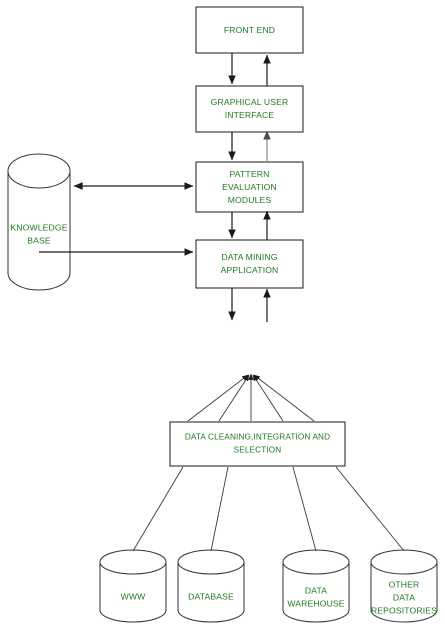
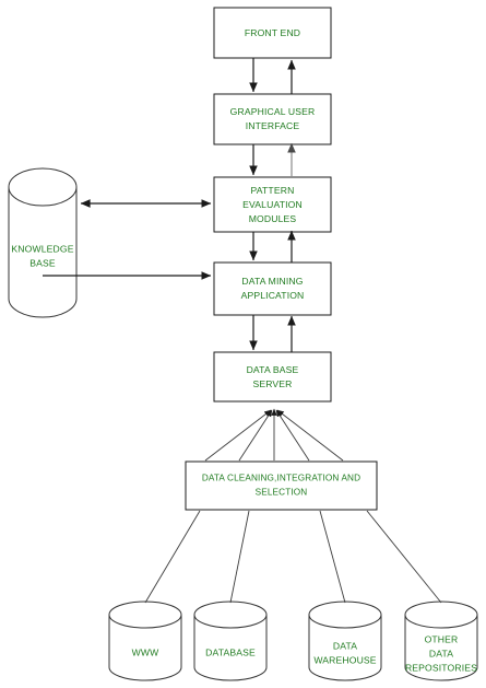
  FRONT END
  GRAPHICAL USER
  INTERFACE
  PATTERN
  EVALUATION
  MODULES
  DATA MINING
  APPLICATION
+ DATA BASE
+ SERVER
  DATA CLEANING,INTEGRATION AND
  SELECTION
  KNOWLEDGE
  BASE
  WWW
  DATABASE
  DATA
  WAREHOUSE
  OTHER
  DATA
  REPOSITORIES
